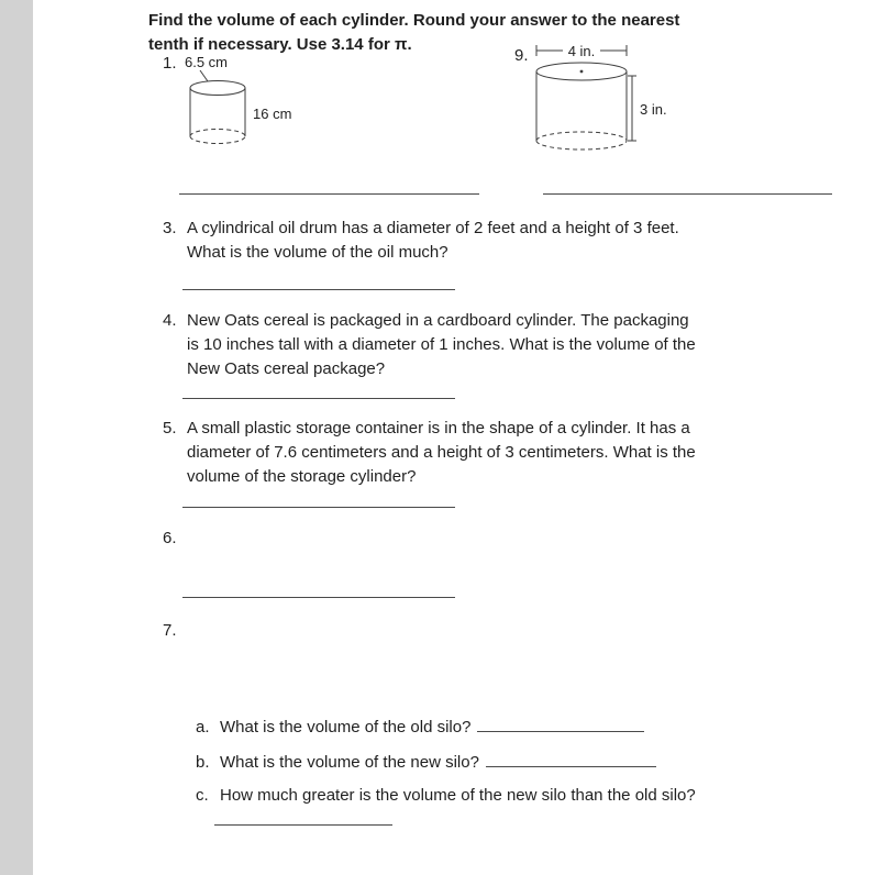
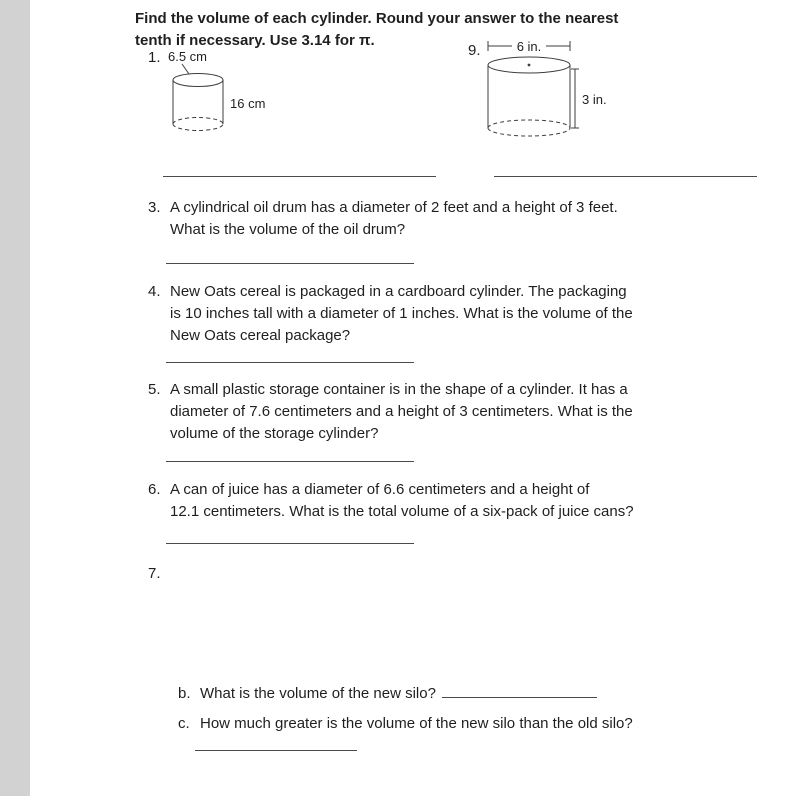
  Find the volume of each cylinder. Round your answer to the nearest
  tenth if necessary. Use 3.14 for π.
  1.
  6.5 cm
  16 cm
  9.
- 4 in.
+ 6 in.
  3 in.
  3.
  A cylindrical oil drum has a diameter of 2 feet and a height of 3 feet.
- What is the volume of the oil much?
+ What is the volume of the oil drum?
  4.
  New Oats cereal is packaged in a cardboard cylinder. The packaging
  is 10 inches tall with a diameter of 1 inches. What is the volume of the
  New Oats cereal package?
  5.
  A small plastic storage container is in the shape of a cylinder. It has a
  diameter of 7.6 centimeters and a height of 3 centimeters. What is the
  volume of the storage cylinder?
  6.
+ A can of juice has a diameter of 6.6 centimeters and a height of
+ 12.1 centimeters. What is the total volume of a six-pack of juice cans?
  7.
- a. What is the volume of the old silo?
  b. What is the volume of the new silo?
  c. How much greater is the volume of the new silo than the old silo?
